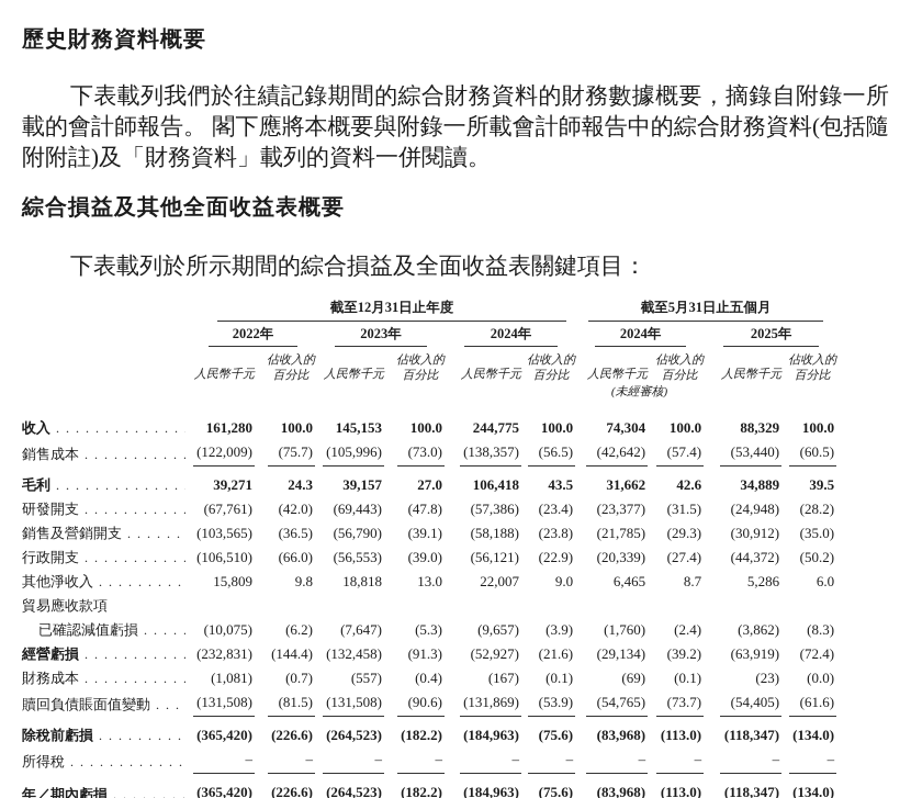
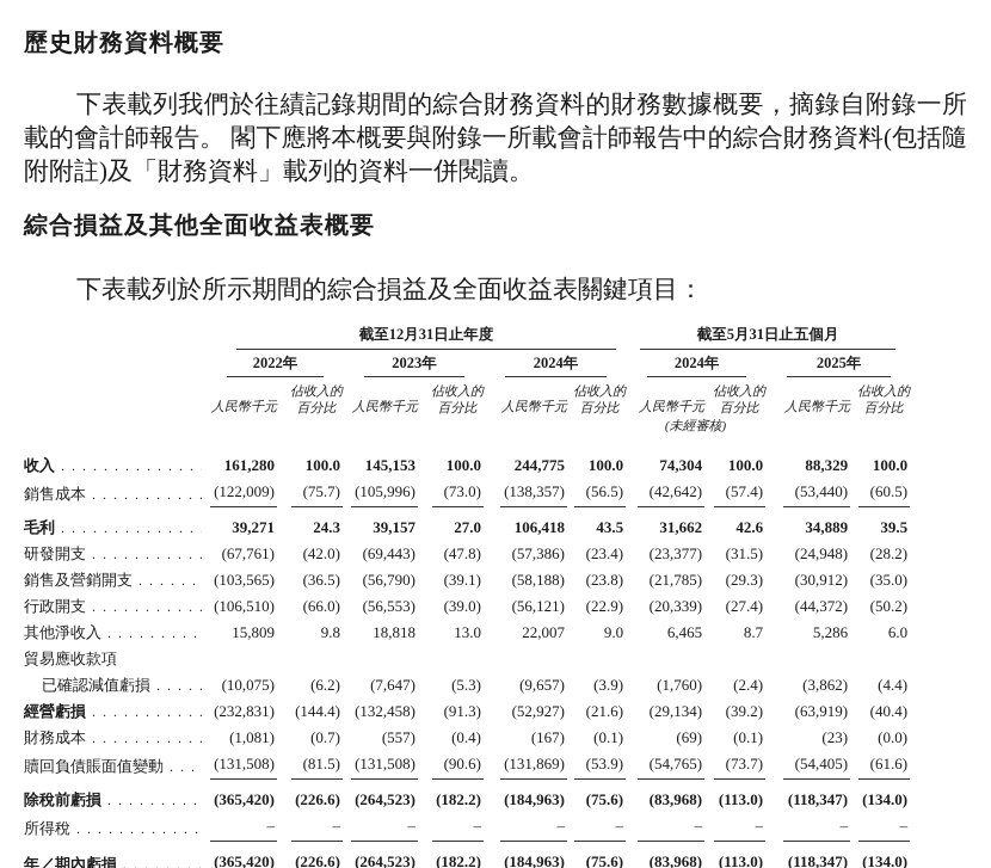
  歷史財務資料概要
  下表載列我們於往績記錄期間的綜合財務資料的財務數據概要，摘錄自附錄一所載的會計師報告。 閣下應將本概要與附錄一所載會計師報告中的綜合財務資料(包括隨附附註)及「財務資料」載列的資料一併閱讀。
  綜合損益及其他全面收益表概要
  下表載列於所示期間的綜合損益及全面收益表關鍵項目：
  	截至12月31日止年度	截至5月31日止五個月
  	2022年	2023年	2024年	2024年	2025年
  	人民幣千元	佔收入的百分比	人民幣千元	佔收入的百分比	人民幣千元	佔收入的百分比	人民幣千元	佔收入的百分比	人民幣千元	佔收入的百分比
  	(未經審核)
  收入	161,280	100.0	145,153	100.0	244,775	100.0	74,304	100.0	88,329	100.0
  銷售成本	(122,009)	(75.7)	(105,996)	(73.0)	(138,357)	(56.5)	(42,642)	(57.4)	(53,440)	(60.5)
  毛利	39,271	24.3	39,157	27.0	106,418	43.5	31,662	42.6	34,889	39.5
  研發開支	(67,761)	(42.0)	(69,443)	(47.8)	(57,386)	(23.4)	(23,377)	(31.5)	(24,948)	(28.2)
  銷售及營銷開支	(103,565)	(36.5)	(56,790)	(39.1)	(58,188)	(23.8)	(21,785)	(29.3)	(30,912)	(35.0)
  行政開支	(106,510)	(66.0)	(56,553)	(39.0)	(56,121)	(22.9)	(20,339)	(27.4)	(44,372)	(50.2)
  其他淨收入	15,809	9.8	18,818	13.0	22,007	9.0	6,465	8.7	5,286	6.0
  貿易應收款項
- 已確認減值虧損	(10,075)	(6.2)	(7,647)	(5.3)	(9,657)	(3.9)	(1,760)	(2.4)	(3,862)	(8.3)
+ 已確認減值虧損	(10,075)	(6.2)	(7,647)	(5.3)	(9,657)	(3.9)	(1,760)	(2.4)	(3,862)	(4.4)
- 經營虧損	(232,831)	(144.4)	(132,458)	(91.3)	(52,927)	(21.6)	(29,134)	(39.2)	(63,919)	(72.4)
+ 經營虧損	(232,831)	(144.4)	(132,458)	(91.3)	(52,927)	(21.6)	(29,134)	(39.2)	(63,919)	(40.4)
  財務成本	(1,081)	(0.7)	(557)	(0.4)	(167)	(0.1)	(69)	(0.1)	(23)	(0.0)
  贖回負債賬面值變動	(131,508)	(81.5)	(131,508)	(90.6)	(131,869)	(53.9)	(54,765)	(73.7)	(54,405)	(61.6)
  除稅前虧損	(365,420)	(226.6)	(264,523)	(182.2)	(184,963)	(75.6)	(83,968)	(113.0)	(118,347)	(134.0)
  所得稅	–	–	–	–	–	–	–	–	–	–
  年／期內虧損	(365,420)	(226.6)	(264,523)	(182.2)	(184,963)	(75.6)	(83,968)	(113.0)	(118,347)	(134.0)
